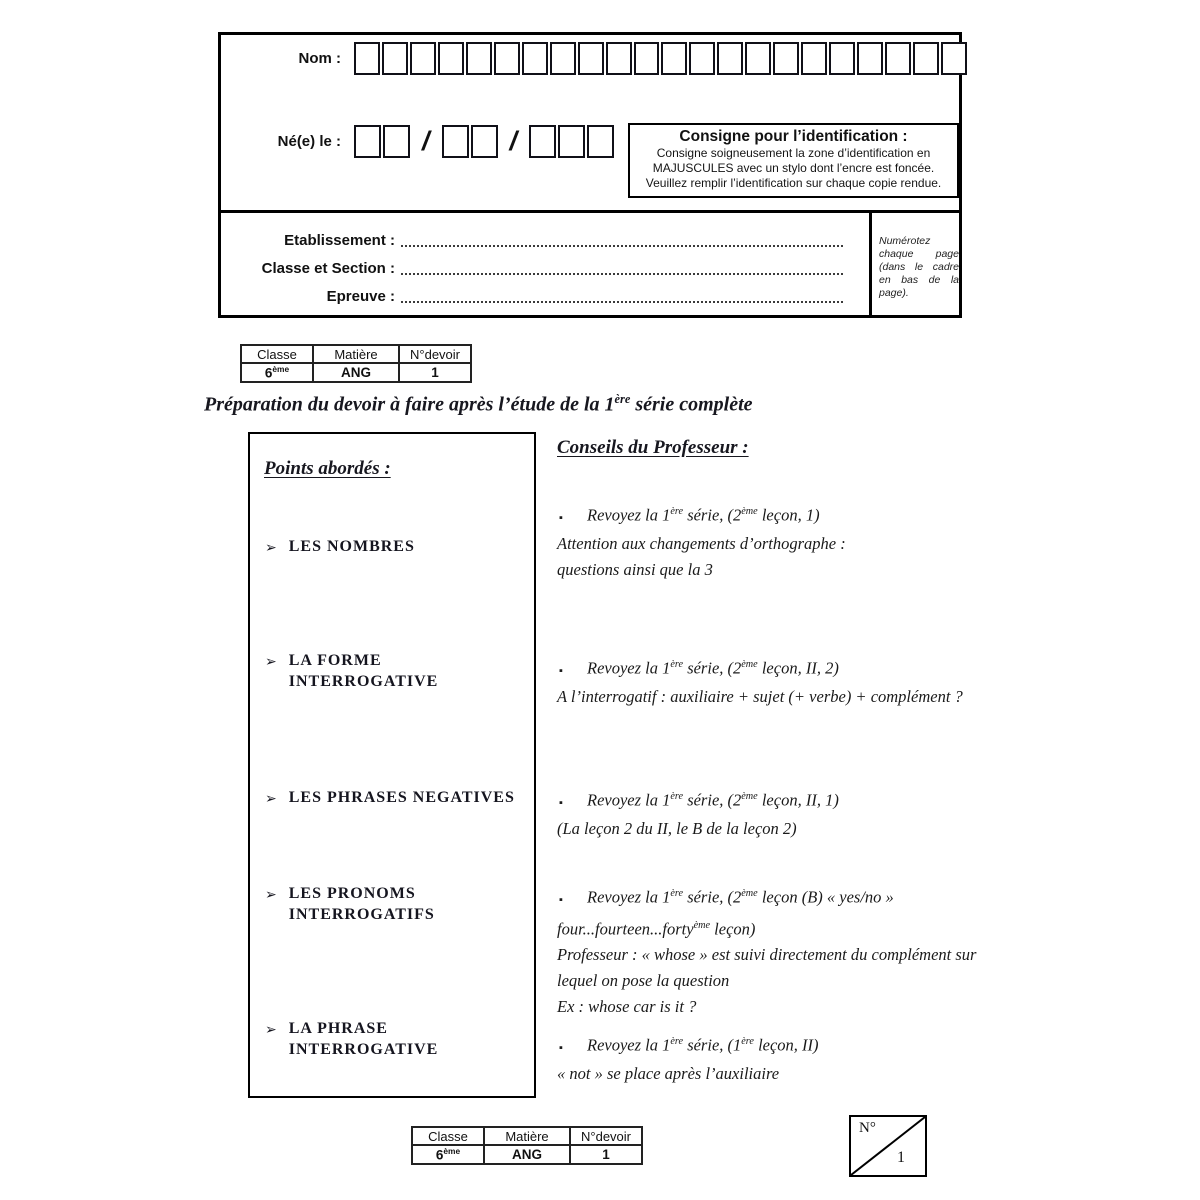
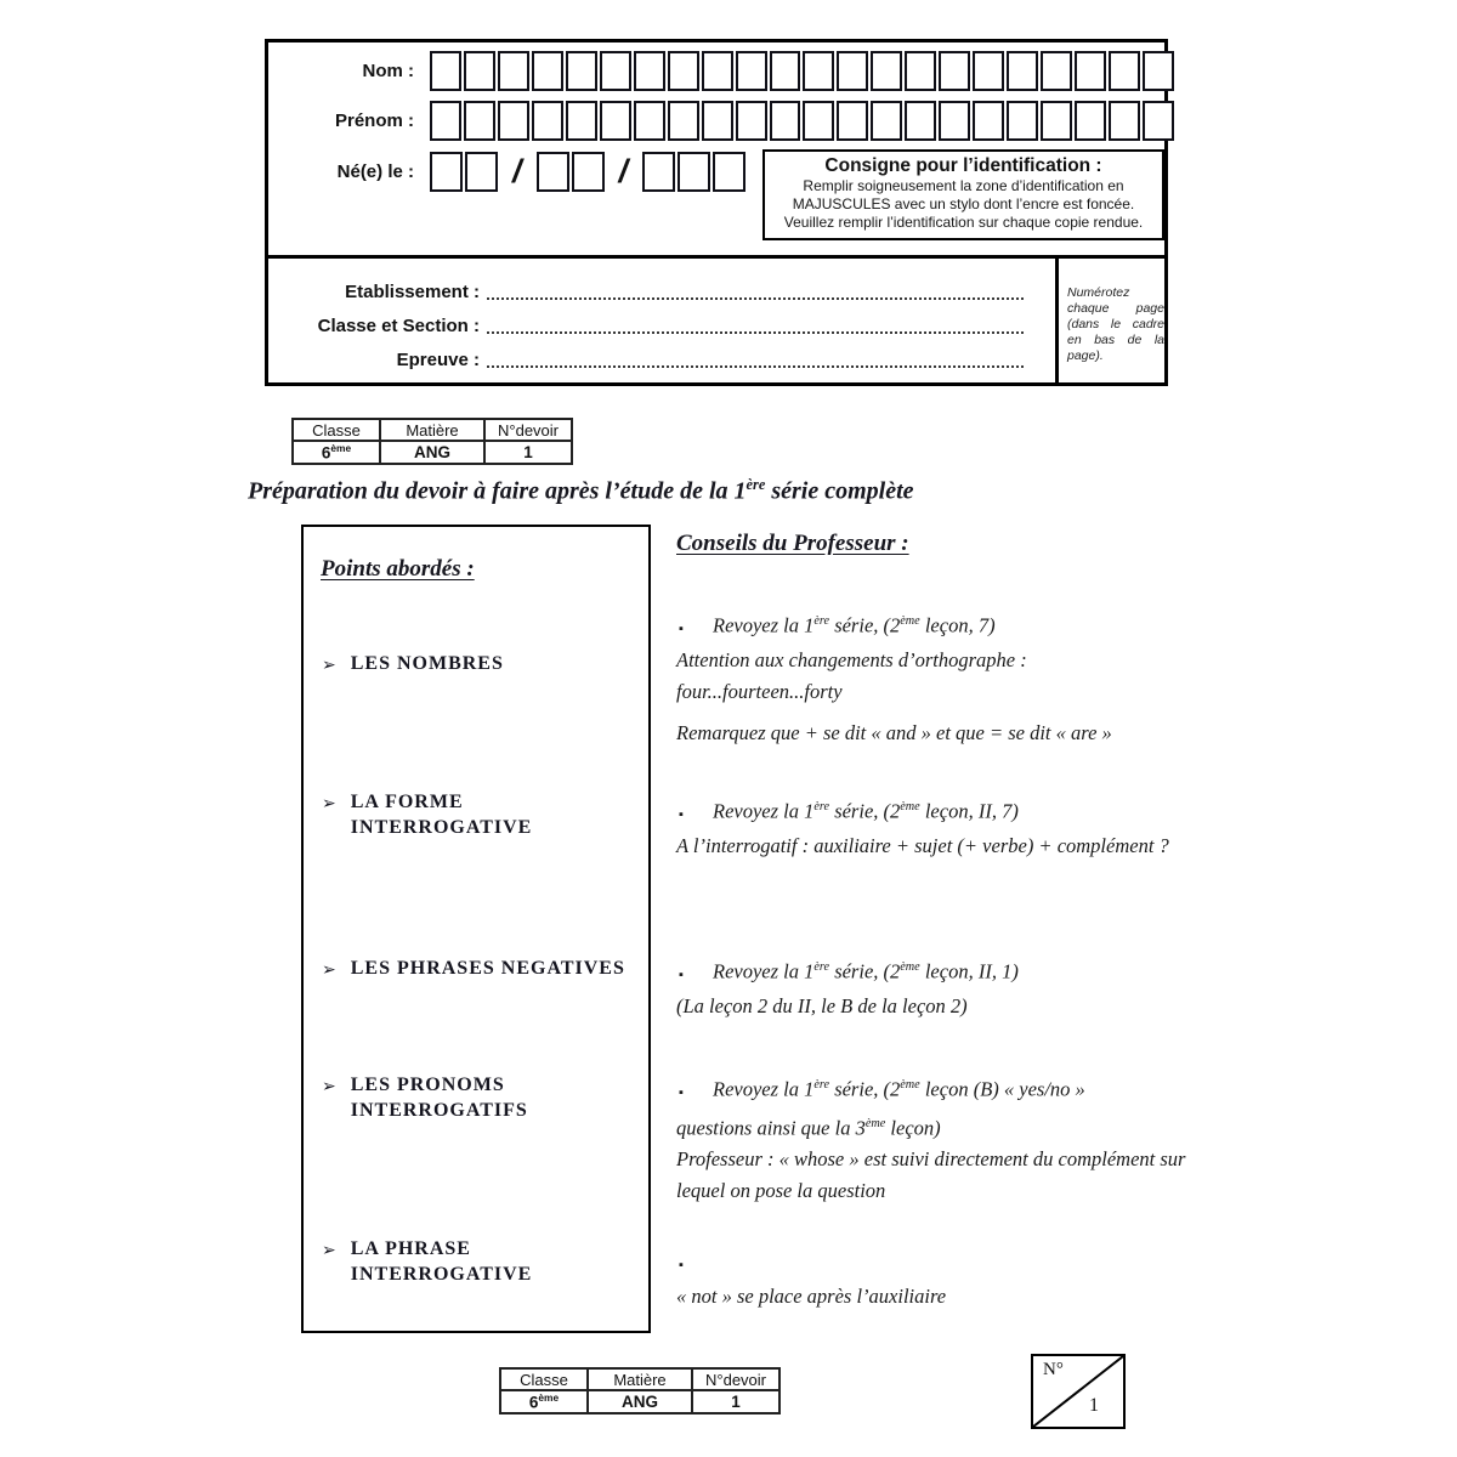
  Nom :
+ Prénom :
  Né(e) le :
  /
  /
  Consigne pour l’identification :
- Consigne soigneusement la zone d’identification en
+ Remplir soigneusement la zone d’identification en
  MAJUSCULES avec un stylo dont l’encre est foncée.
  Veuillez remplir l’identification sur chaque copie rendue.
  Etablissement :
  Classe et Section :
  Epreuve :
  Numérotez chaque page (dans le cadre en bas de la page).
  Classe	Matière	N°devoir
  6ème	ANG	1
  Préparation du devoir à faire après l’étude de la 1ère série complète
  Points abordés :
  ➢
  LES NOMBRES
  ➢
  LA FORME
  INTERROGATIVE
  ➢
  LES PHRASES NEGATIVES
  ➢
  LES PRONOMS
  INTERROGATIFS
  ➢
  LA PHRASE
  INTERROGATIVE
  Conseils du Professeur :
  ▪
- Revoyez la 1ère série, (2ème leçon, 1)
+ Revoyez la 1ère série, (2ème leçon, 7)
  Attention aux changements d’orthographe :
- questions ainsi que la 3
+ four...fourteen...forty
+ Remarquez que + se dit « and » et que = se dit « are »
  ▪
- Revoyez la 1ère série, (2ème leçon, II, 2)
+ Revoyez la 1ère série, (2ème leçon, II, 7)
  A l’interrogatif : auxiliaire + sujet (+ verbe) + complément ?
  ▪
  Revoyez la 1ère série, (2ème leçon, II, 1)
  (La leçon 2 du II, le B de la leçon 2)
  ▪
  Revoyez la 1ère série, (2ème leçon (B) « yes/no »
- four...fourteen...fortyème leçon)
+ questions ainsi que la 3ème leçon)
  Professeur : « whose » est suivi directement du complément sur
  lequel on pose la question
- Ex : whose car is it ?
  ▪
- Revoyez la 1ère série, (1ère leçon, II)
  « not » se place après l’auxiliaire
  Classe	Matière	N°devoir
  6ème	ANG	1
  N°
  1
